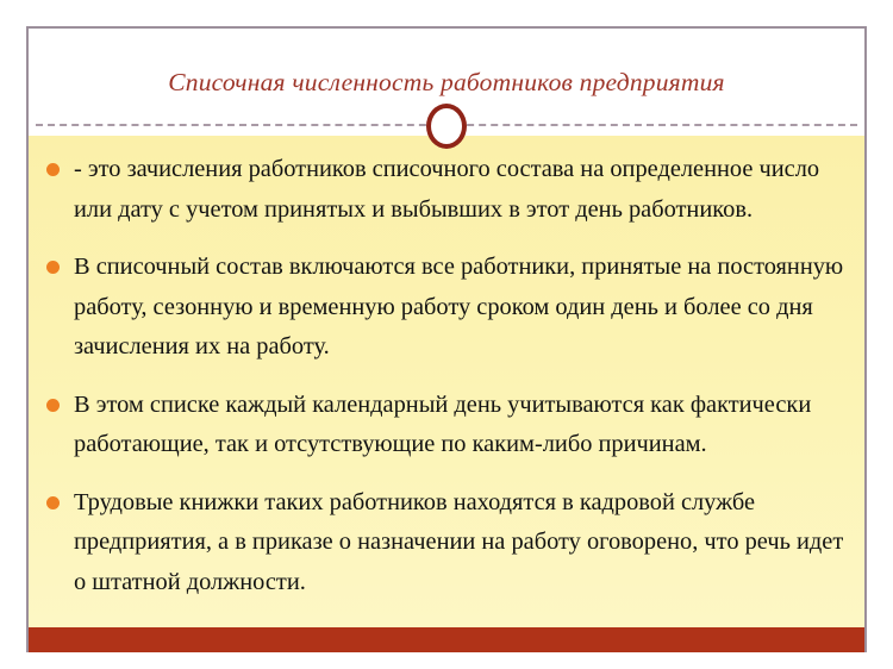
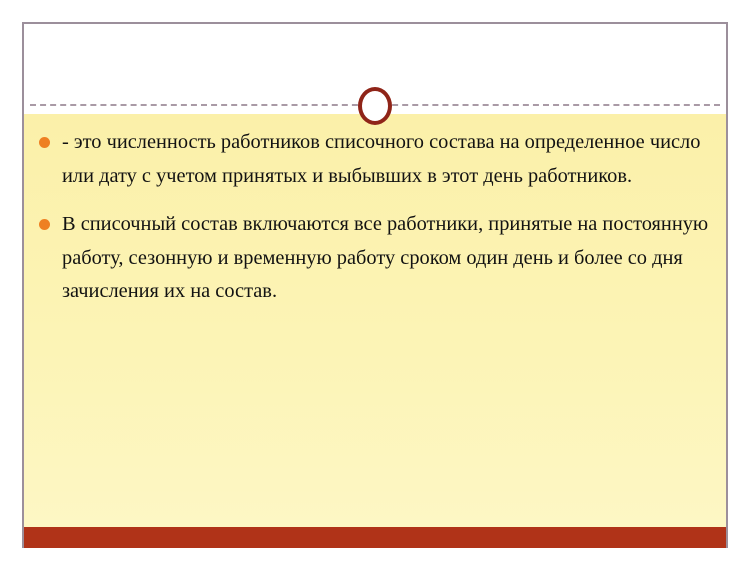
- Списочная численность работников предприятия
- - это зачисления работников списочного состава на определенное число или дату с учетом принятых и выбывших в этот день работников.
+ - это численность работников списочного состава на определенное число или дату с учетом принятых и выбывших в этот день работников.
- В списочный состав включаются все работники, принятые на постоянную работу, сезонную и временную работу сроком один день и более со дня зачисления их на работу.
+ В списочный состав включаются все работники, принятые на постоянную работу, сезонную и временную работу сроком один день и более со дня зачисления их на состав.
- В этом списке каждый календарный день учитываются как фактически работающие, так и отсутствующие по каким-либо причинам.
- Трудовые книжки таких работников находятся в кадровой службе предприятия, а в приказе о назначении на работу оговорено, что речь идет о штатной должности.
